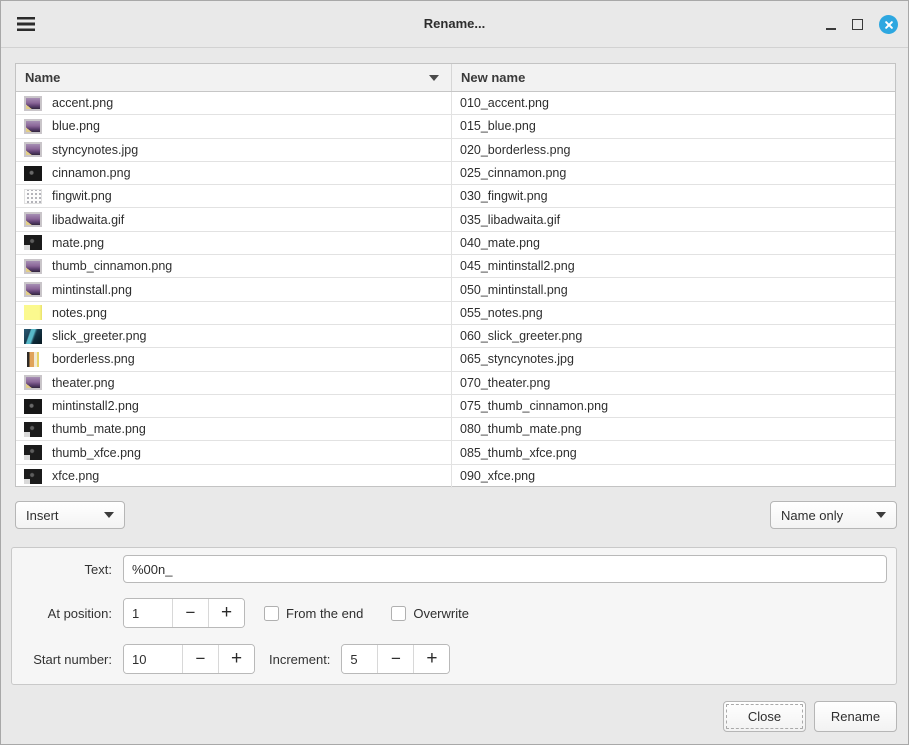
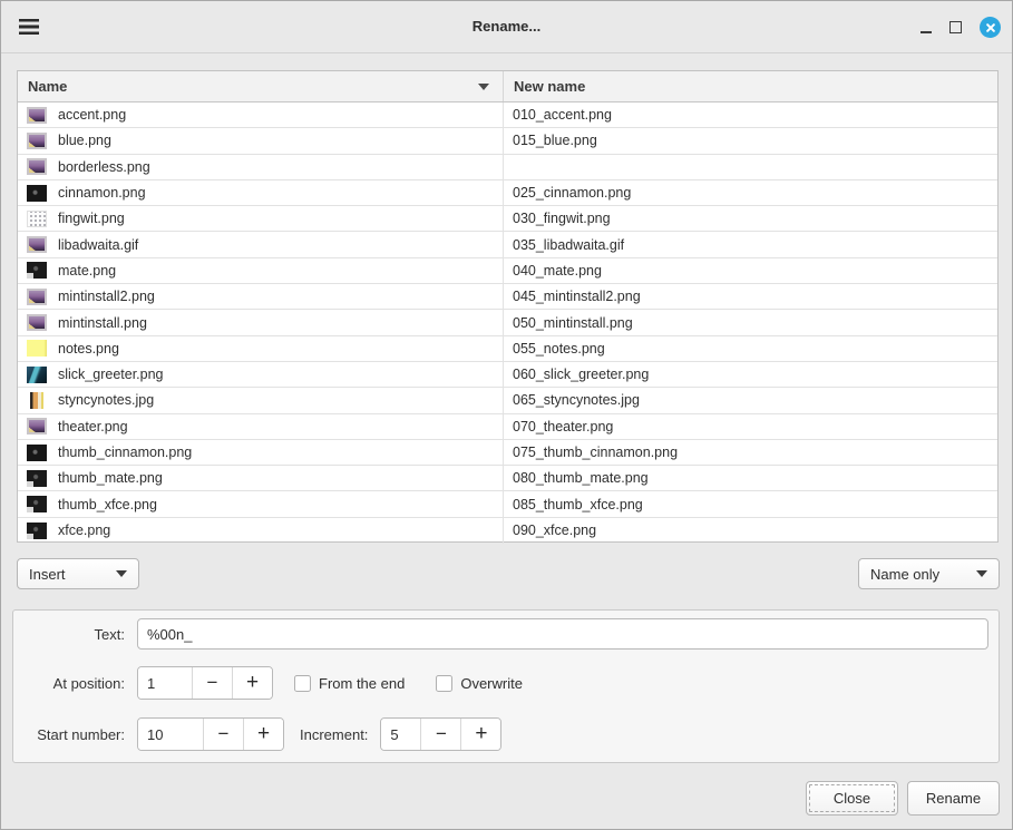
  Rename...
  Name
  New name
  accent.png
  010_accent.png
  blue.png
  015_blue.png
- styncynotes.jpg
+ borderless.png
- 020_borderless.png
  cinnamon.png
  025_cinnamon.png
  fingwit.png
  030_fingwit.png
  libadwaita.gif
  035_libadwaita.gif
  mate.png
  040_mate.png
- thumb_cinnamon.png
+ mintinstall2.png
  045_mintinstall2.png
  mintinstall.png
  050_mintinstall.png
  notes.png
  055_notes.png
  slick_greeter.png
  060_slick_greeter.png
- borderless.png
+ styncynotes.jpg
  065_styncynotes.jpg
  theater.png
  070_theater.png
- mintinstall2.png
+ thumb_cinnamon.png
  075_thumb_cinnamon.png
  thumb_mate.png
  080_thumb_mate.png
  thumb_xfce.png
  085_thumb_xfce.png
  xfce.png
  090_xfce.png
  Insert
  Name only
  Text:
  %00n_
  At position:
  1
  From the end
  Overwrite
  Start number:
  10
  Increment:
  5
  Close
  Rename
